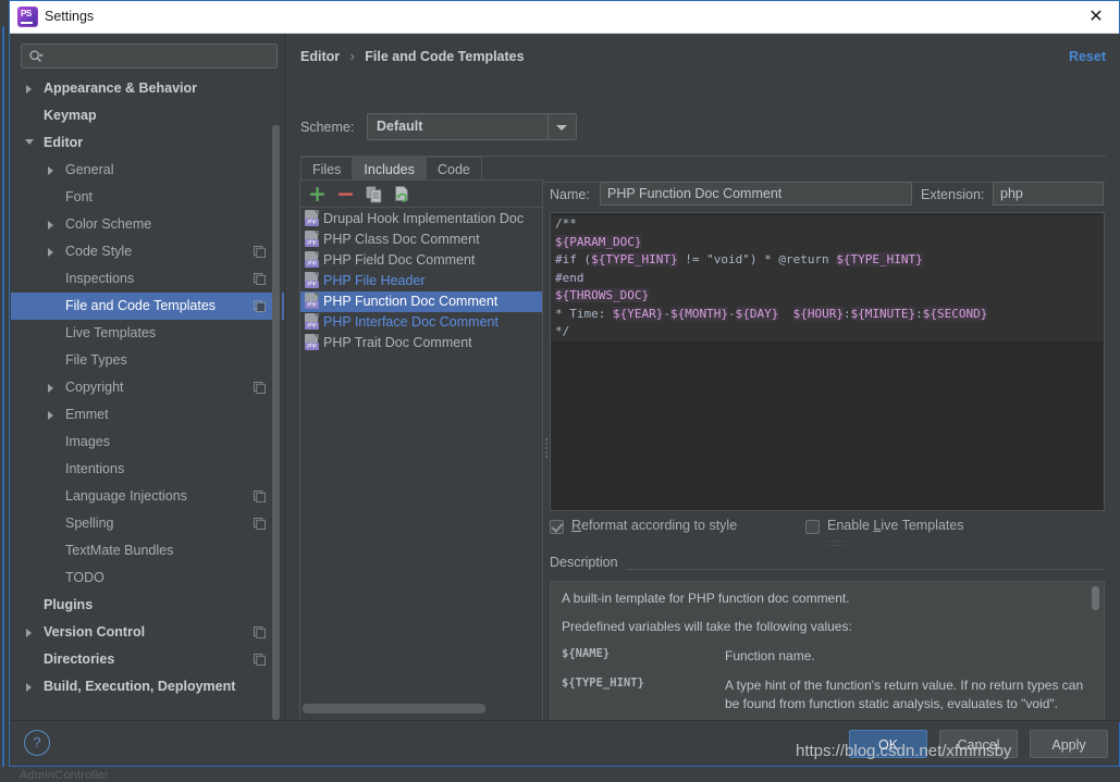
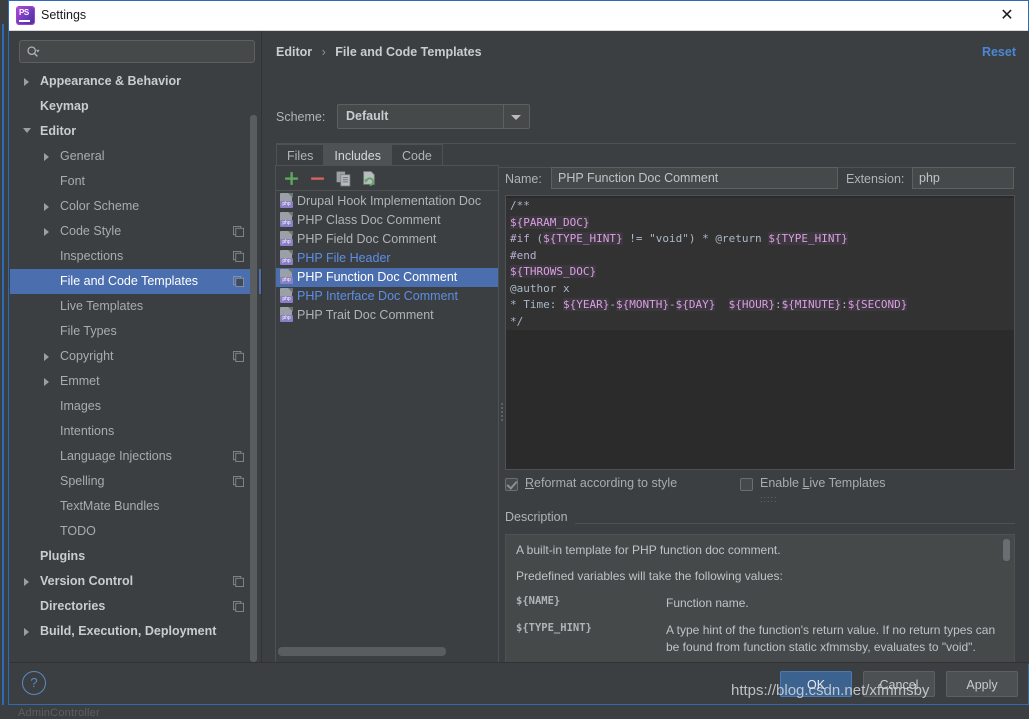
  AdminController
  PS
  Settings
  ✕
  Appearance & Behavior
  Keymap
  Editor
  General
  Font
  Color Scheme
  Code Style
  Inspections
  File and Code Templates
  Live Templates
  File Types
  Copyright
  Emmet
  Images
  Intentions
  Language Injections
  Spelling
  TextMate Bundles
  TODO
  Plugins
  Version Control
  Directories
  Build, Execution, Deployment
  Editor › File and Code Templates
  Reset
  Scheme:
  Default
  Files
  Includes
  Code
  Drupal Hook Implementation Doc
  PHP Class Doc Comment
  PHP Field Doc Comment
  PHP File Header
  PHP Function Doc Comment
  PHP Interface Doc Comment
  PHP Trait Doc Comment
  Name:
  PHP Function Doc Comment
  Extension:
  php
  /**
  ${PARAM_DOC}
  #if (${TYPE_HINT} != "void") * @return ${TYPE_HINT}
  #end
  ${THROWS_DOC}
+ @author x
  * Time: ${YEAR}-${MONTH}-${DAY} ${HOUR}:${MINUTE}:${SECOND}
  */
  Reformat according to style
  Enable Live Templates
  :::::
  Description
  A built-in template for PHP function doc comment.
  Predefined variables will take the following values:
  ${NAME}
  Function name.
  ${TYPE_HINT}
- A type hint of the function's return value. If no return types can be found from function static analysis, evaluates to "void".
+ A type hint of the function's return value. If no return types can be found from function static xfmmsby, evaluates to "void".
  ?
  OK
  Cancel
  Apply
  https://blog.csdn.net/xfmmsby
